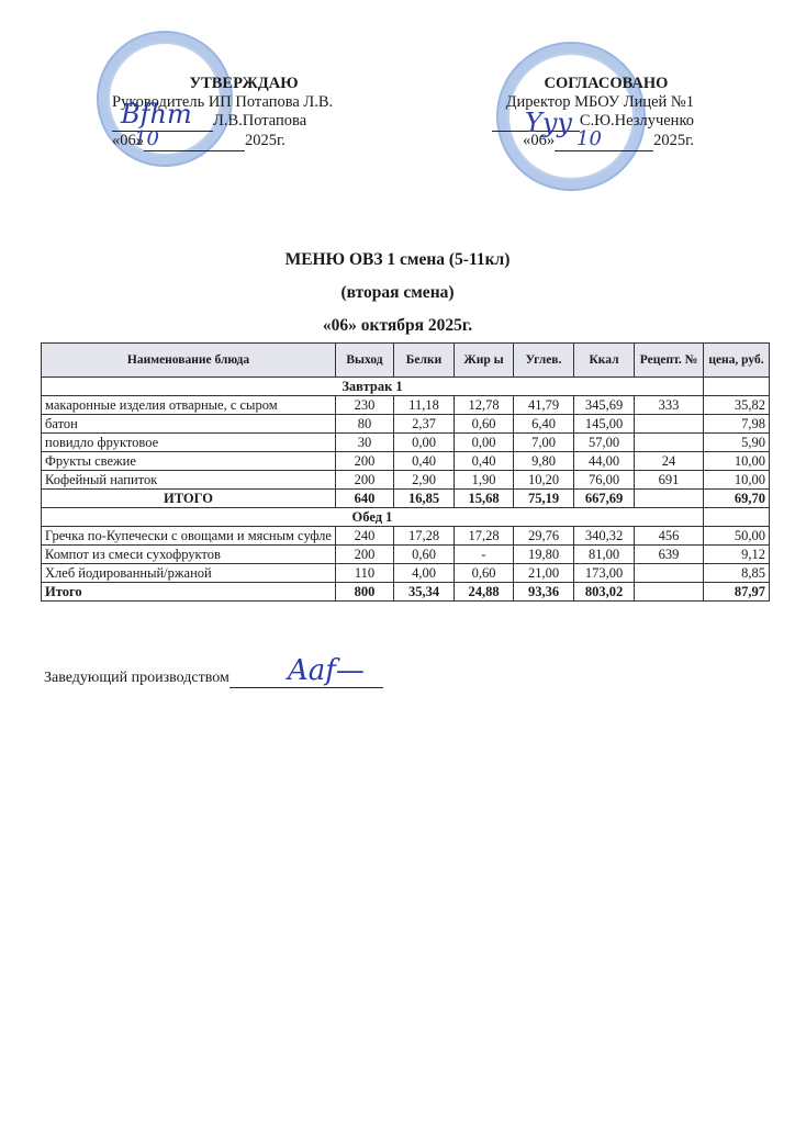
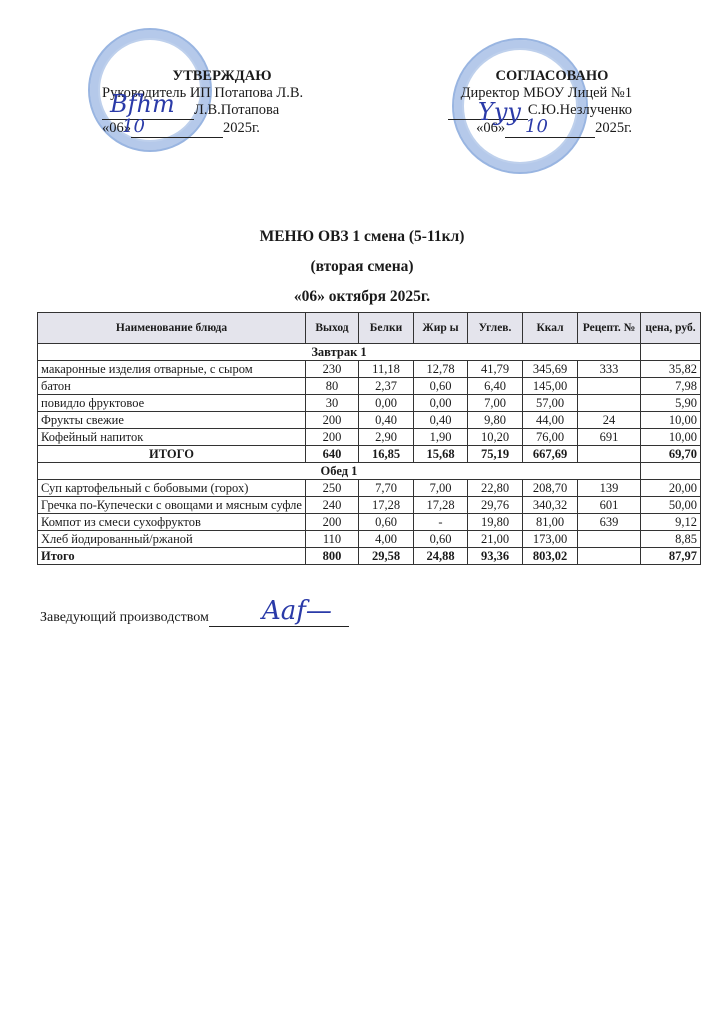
  УТВЕРЖДАЮ
  Руководитель ИП Потапова Л.В.
  Л.В.Потапова
  «06» 2025г.
  Bfhm
  10
  СОГЛАСОВАНО
  Директор МБОУ Лицей №1
  С.Ю.Незлученко
  «06» 2025г.
  Yyy
  10
  МЕНЮ ОВЗ 1 смена (5-11кл)
  (вторая смена)
  «06» октября 2025г.
  Наименование блюда	Выход	Белки	Жир ы	Углев.	Ккал	Рецепт. №	цена, руб.
  Завтрак 1
  макаронные изделия отварные, с сыром	230	11,18	12,78	41,79	345,69	333	35,82
  батон	80	2,37	0,60	6,40	145,00		7,98
  повидло фруктовое	30	0,00	0,00	7,00	57,00		5,90
  Фрукты свежие	200	0,40	0,40	9,80	44,00	24	10,00
  Кофейный напиток	200	2,90	1,90	10,20	76,00	691	10,00
  ИТОГО	640	16,85	15,68	75,19	667,69		69,70
  Обед 1
+ Суп картофельный с бобовыми (горох)	250	7,70	7,00	22,80	208,70	139	20,00
- Гречка по-Купечески с овощами и мясным суфле	240	17,28	17,28	29,76	340,32	456	50,00
+ Гречка по-Купечески с овощами и мясным суфле	240	17,28	17,28	29,76	340,32	601	50,00
  Компот из смеси сухофруктов	200	0,60	-	19,80	81,00	639	9,12
  Хлеб йодированный/ржаной	110	4,00	0,60	21,00	173,00		8,85
- Итого	800	35,34	24,88	93,36	803,02		87,97
+ Итого	800	29,58	24,88	93,36	803,02		87,97
  Заведующий производством
  Aaf—
